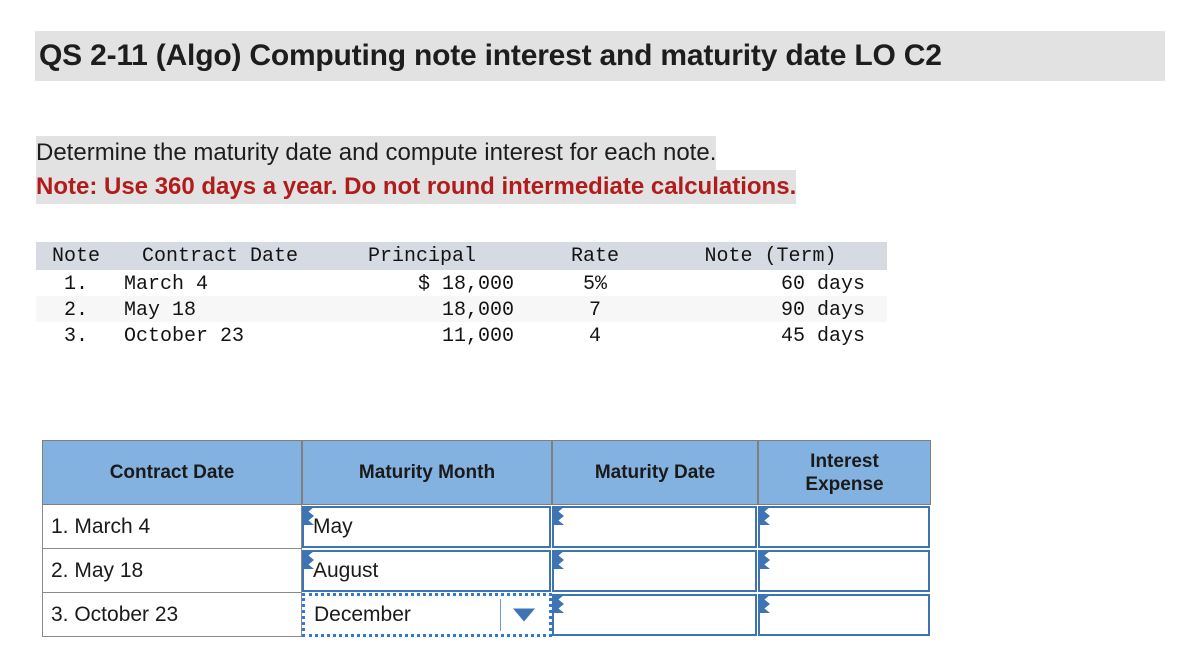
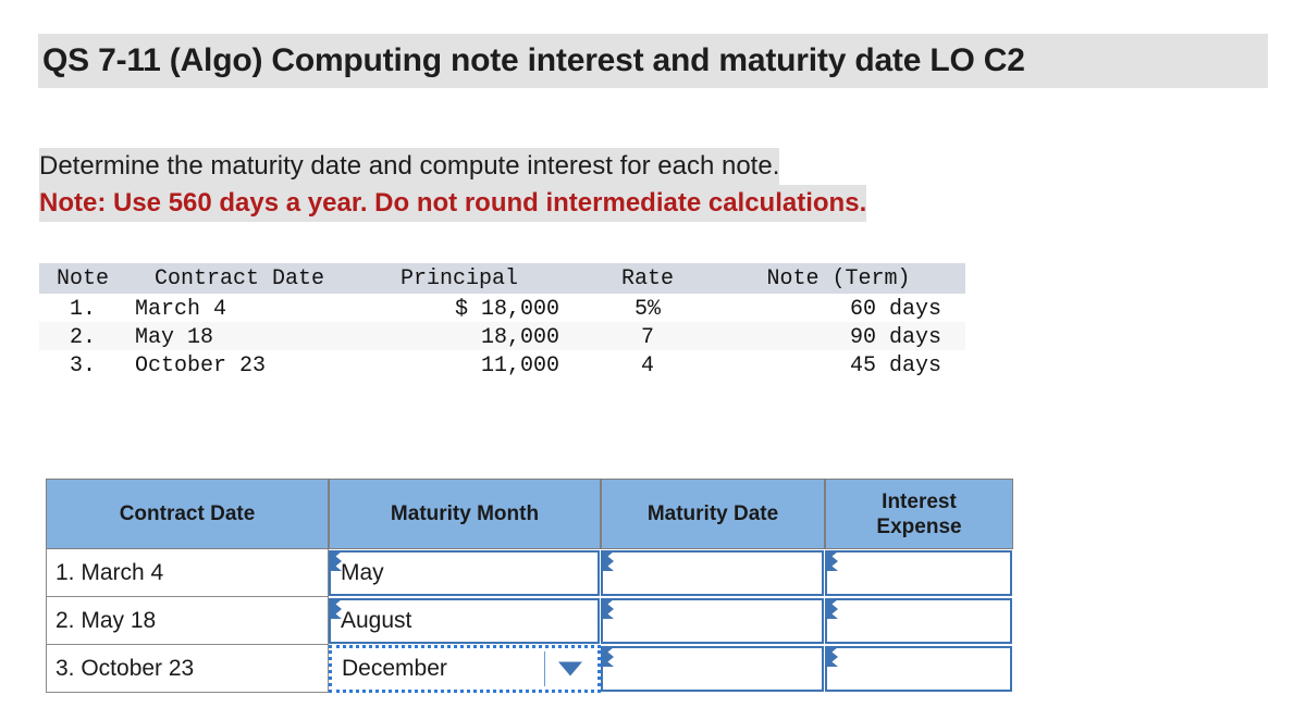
- QS 2-11 (Algo) Computing note interest and maturity date LO C2
+ QS 7-11 (Algo) Computing note interest and maturity date LO C2
  Determine the maturity date and compute interest for each note.
- Note: Use 360 days a year. Do not round intermediate calculations.
+ Note: Use 560 days a year. Do not round intermediate calculations.
  Note	Contract Date	Principal	Rate	Note (Term)
  1.	March 4	$ 18,000	5%	60 days
  2.	May 18	18,000	7	90 days
  3.	October 23	11,000	4	45 days
  Contract Date	Maturity Month	Maturity Date	Interest Expense
  1. March 4	May
  2. May 18	August
  3. October 23	December
